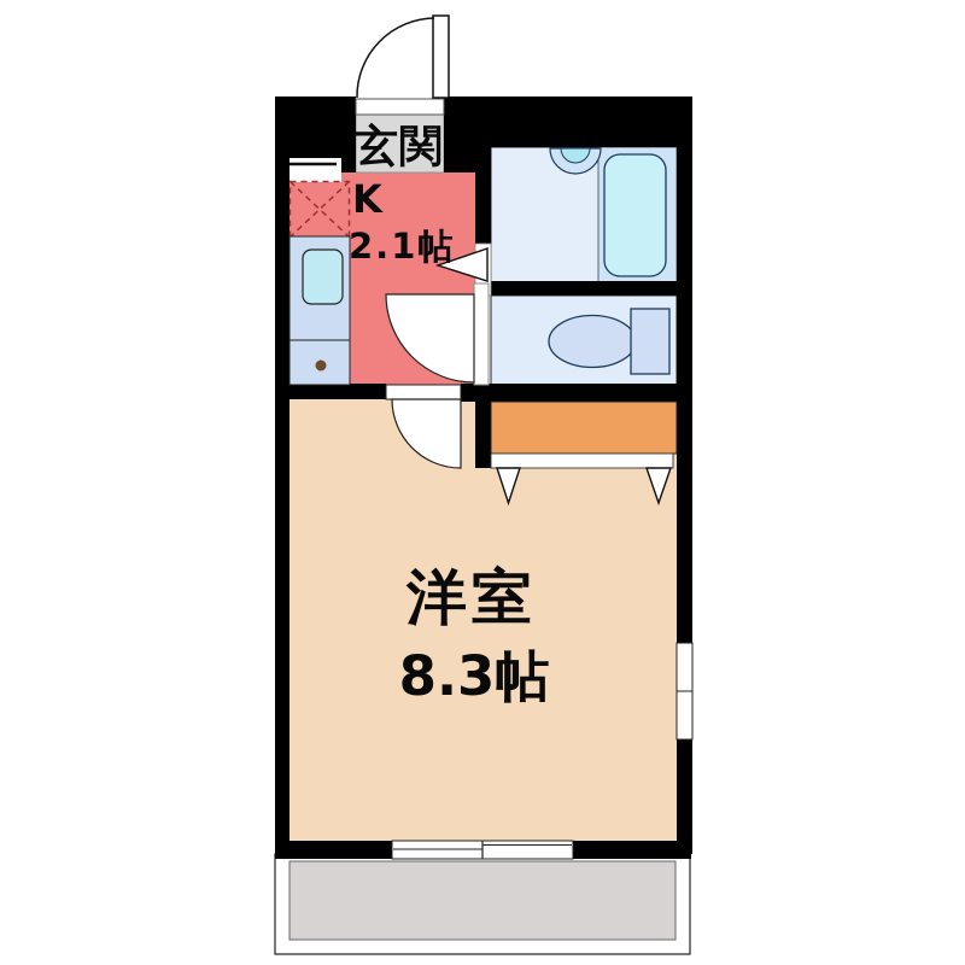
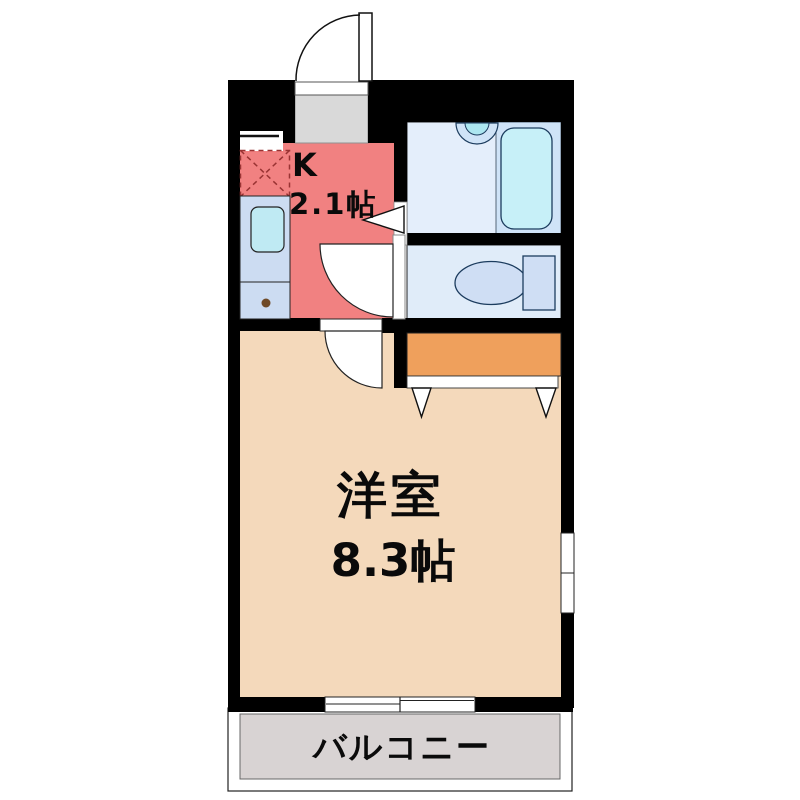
- 玄関
  K
  2.1帖
  洋室
  8.3帖
+ バルコニー
